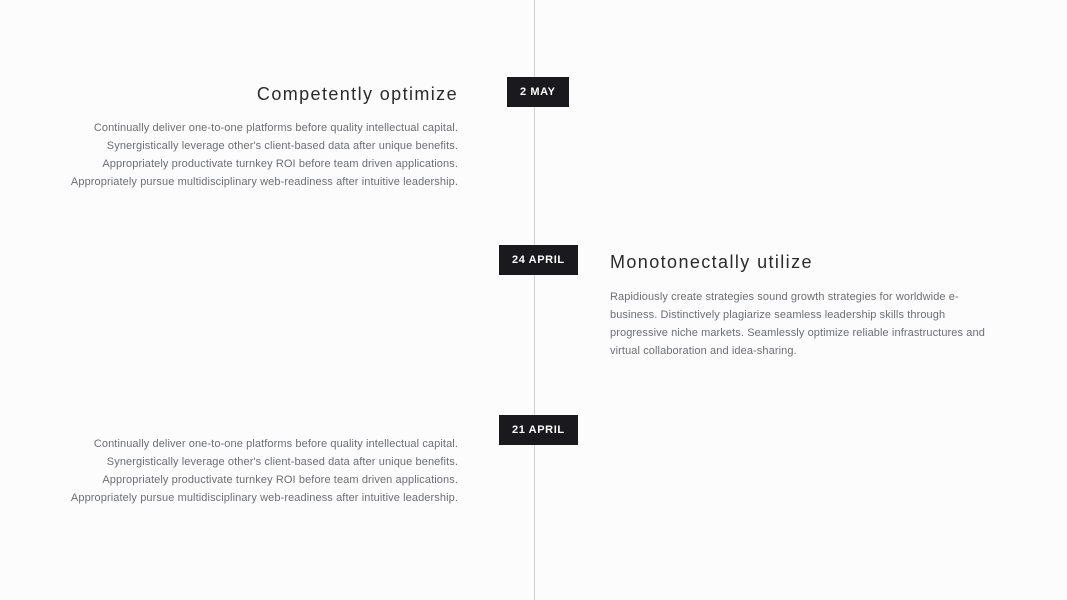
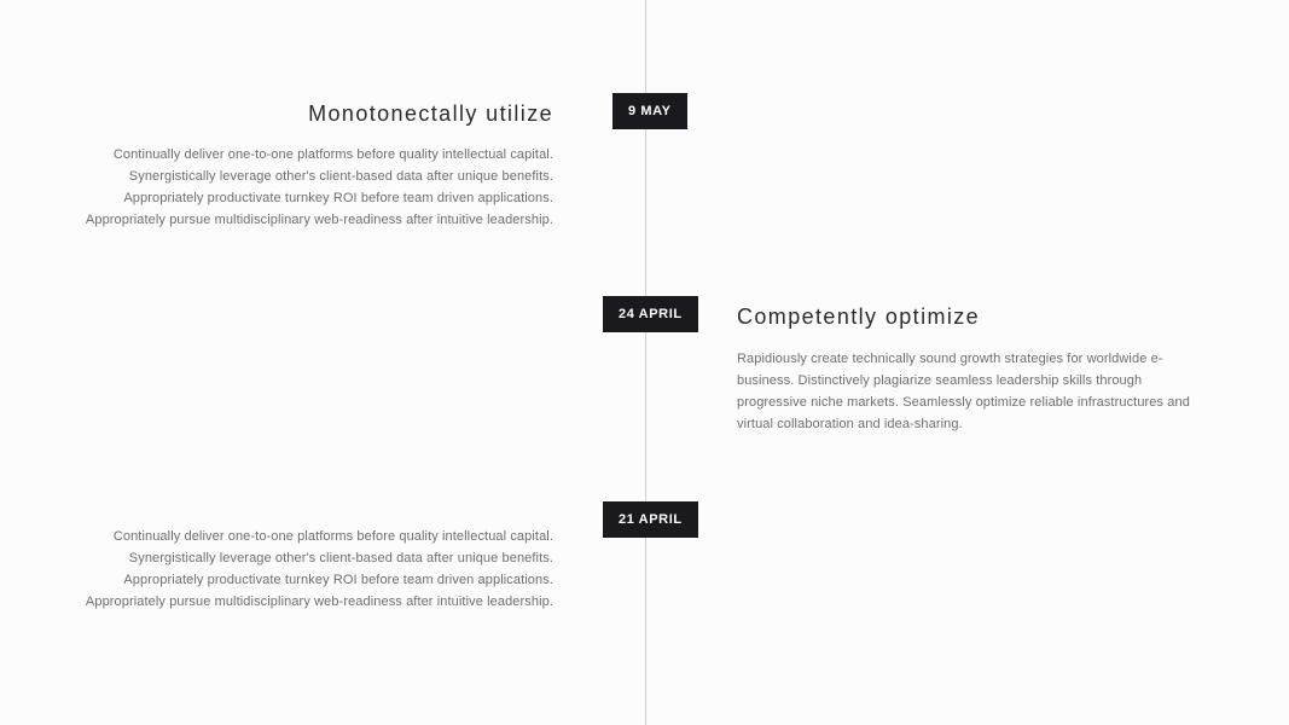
- 2 MAY
+ 9 MAY
- Competently optimize
+ Monotonectally utilize
  Continually deliver one-to-one platforms before quality intellectual capital.
  Synergistically leverage other's client-based data after unique benefits.
  Appropriately productivate turnkey ROI before team driven applications.
  Appropriately pursue multidisciplinary web-readiness after intuitive leadership.
  24 APRIL
- Monotonectally utilize
+ Competently optimize
- Rapidiously create strategies sound growth strategies for worldwide e-business. Distinctively plagiarize seamless leadership skills through progressive niche markets. Seamlessly optimize reliable infrastructures and virtual collaboration and idea-sharing.
+ Rapidiously create technically sound growth strategies for worldwide e-business. Distinctively plagiarize seamless leadership skills through progressive niche markets. Seamlessly optimize reliable infrastructures and virtual collaboration and idea-sharing.
  21 APRIL
  Continually deliver one-to-one platforms before quality intellectual capital.
  Synergistically leverage other's client-based data after unique benefits.
  Appropriately productivate turnkey ROI before team driven applications.
  Appropriately pursue multidisciplinary web-readiness after intuitive leadership.
